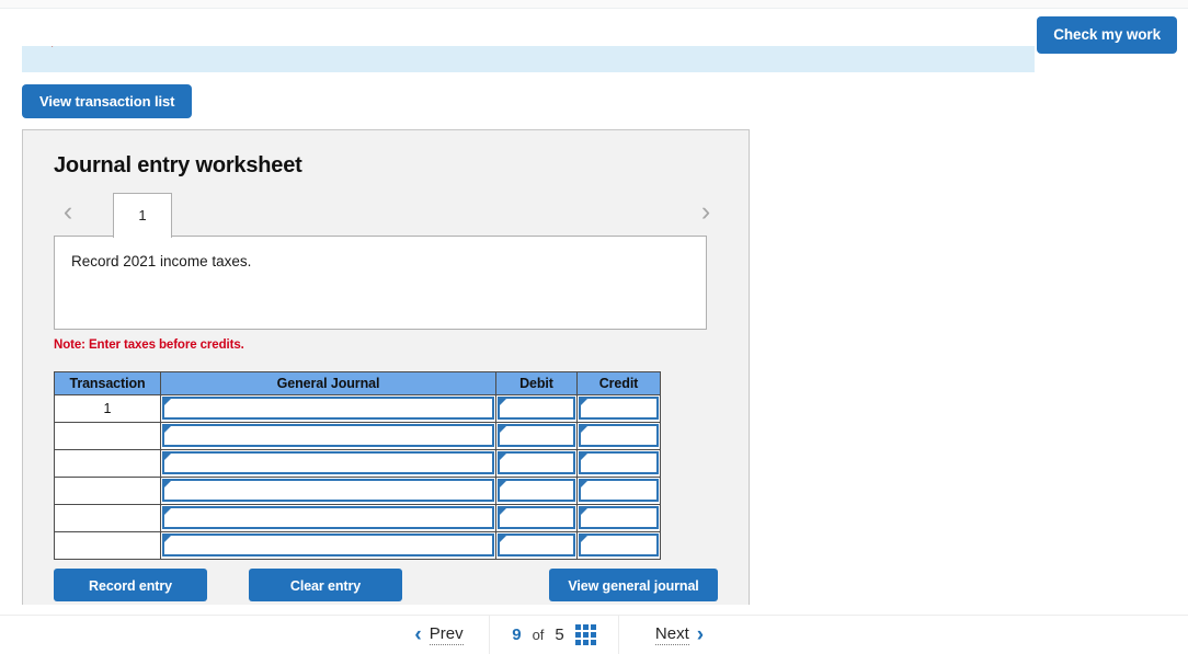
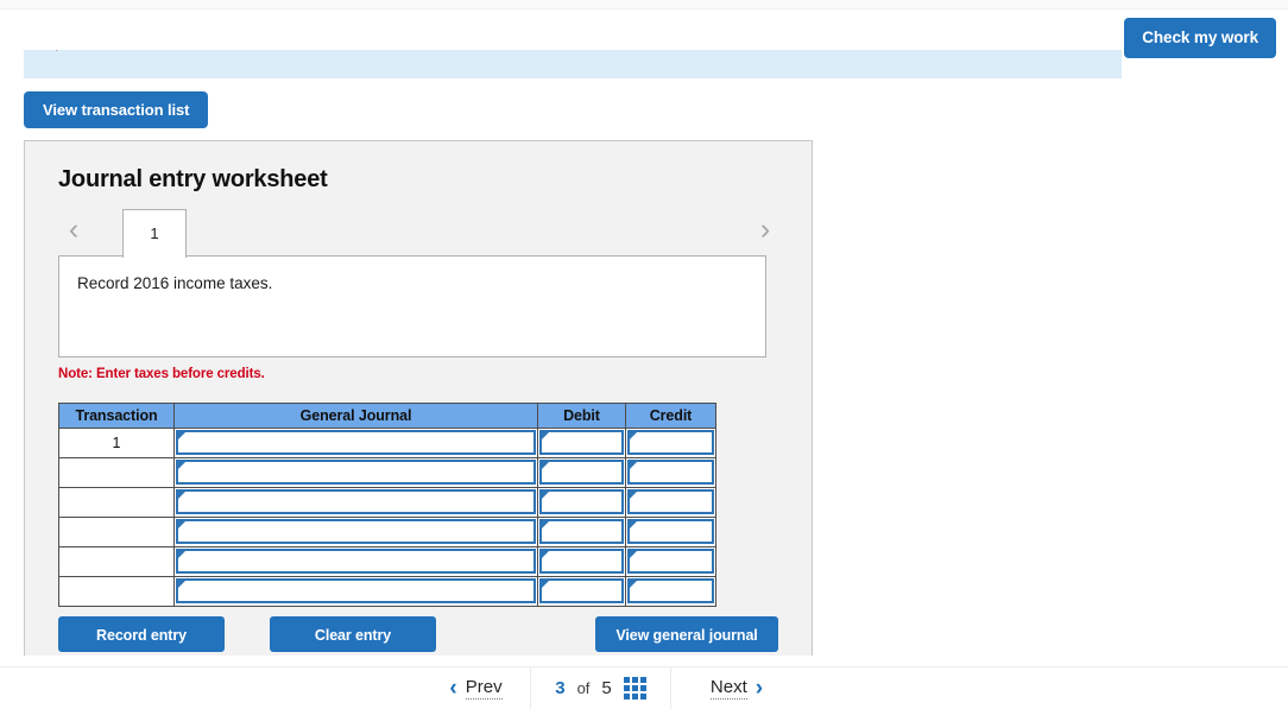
  Check my work
  View transaction list
  Journal entry worksheet
  ‹
  1
  ›
- Record 2021 income taxes.
+ Record 2016 income taxes.
  Note: Enter taxes before credits.
  Transaction	General Journal	Debit	Credit
  1
  Record entry
  Clear entry
  View general journal
  ‹
  Prev
- 9
+ 3
  of
  5
  Next
  ›
